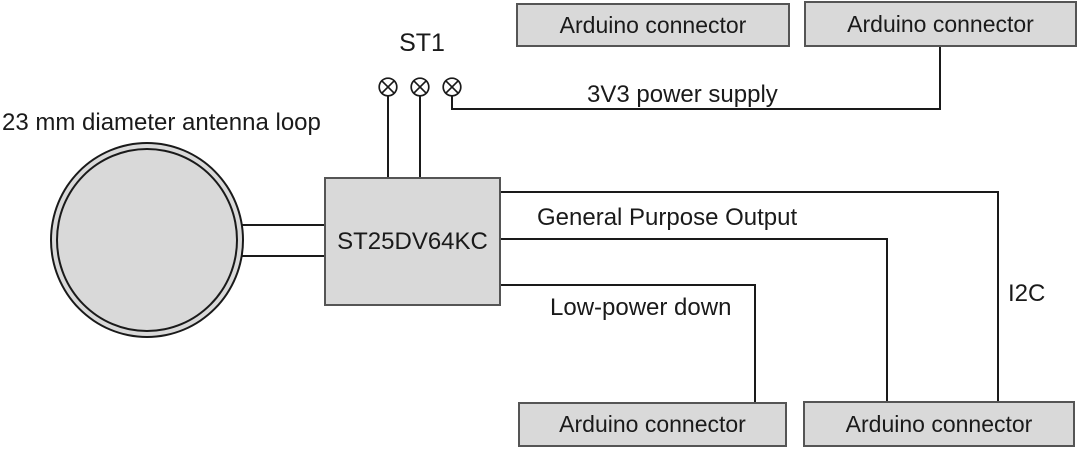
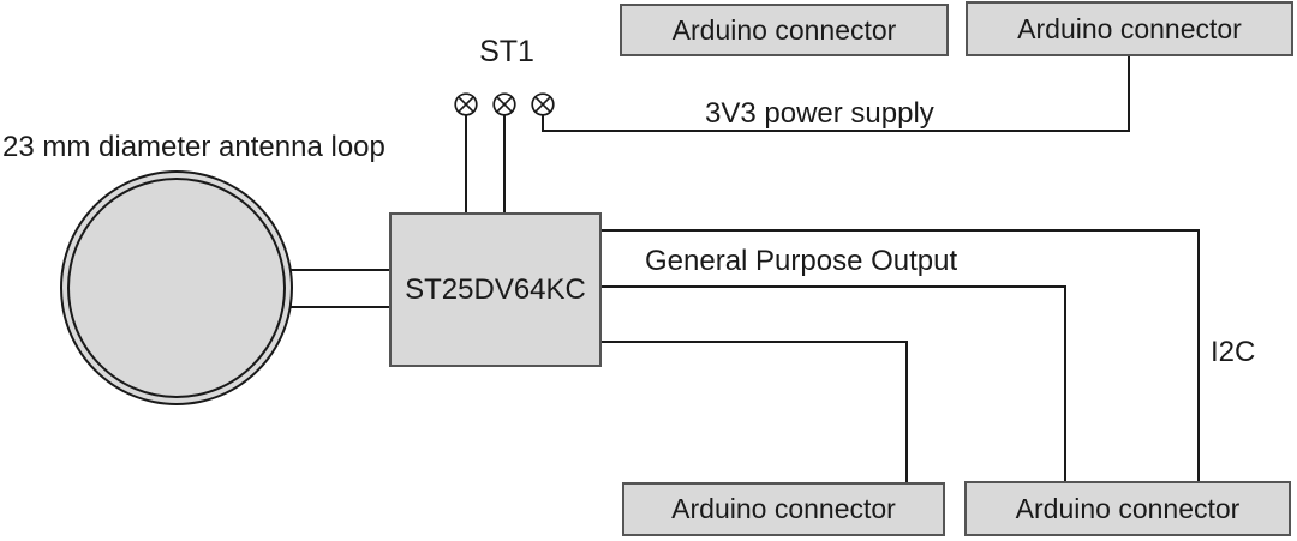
  Arduino connector
  Arduino connector
  Arduino connector
  Arduino connector
  ST25DV64KC
  23 mm diameter antenna loop
  ST1
  3V3 power supply
  General Purpose Output
- Low-power down
  I2C
